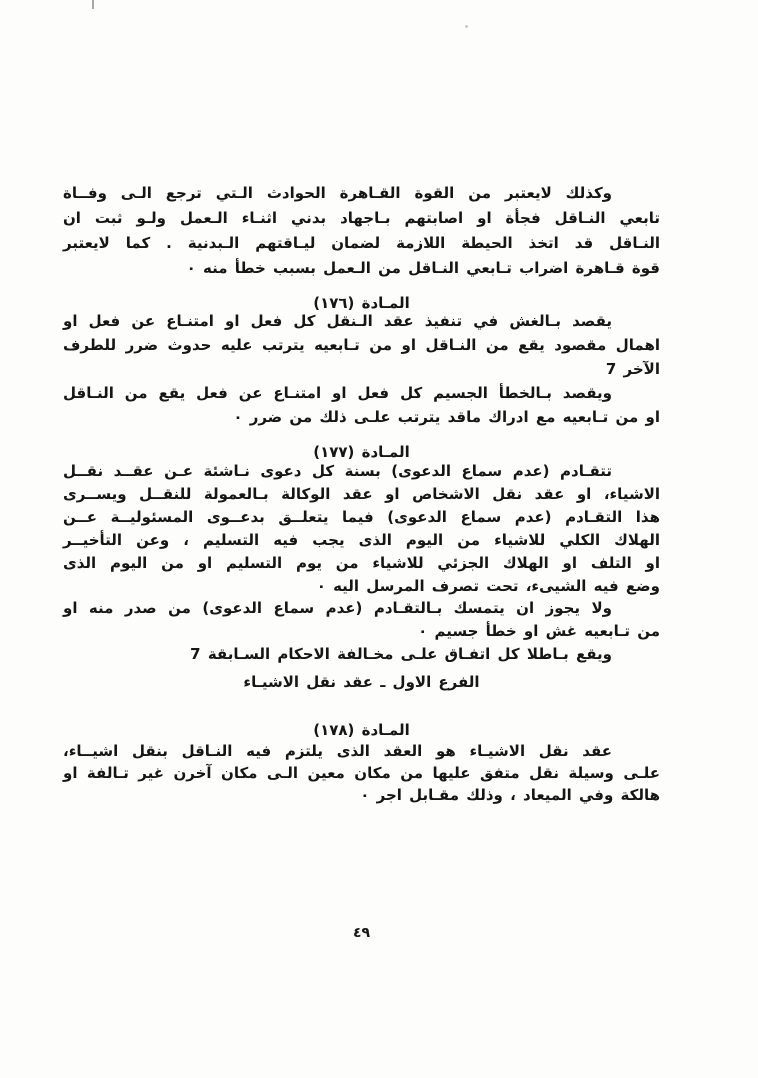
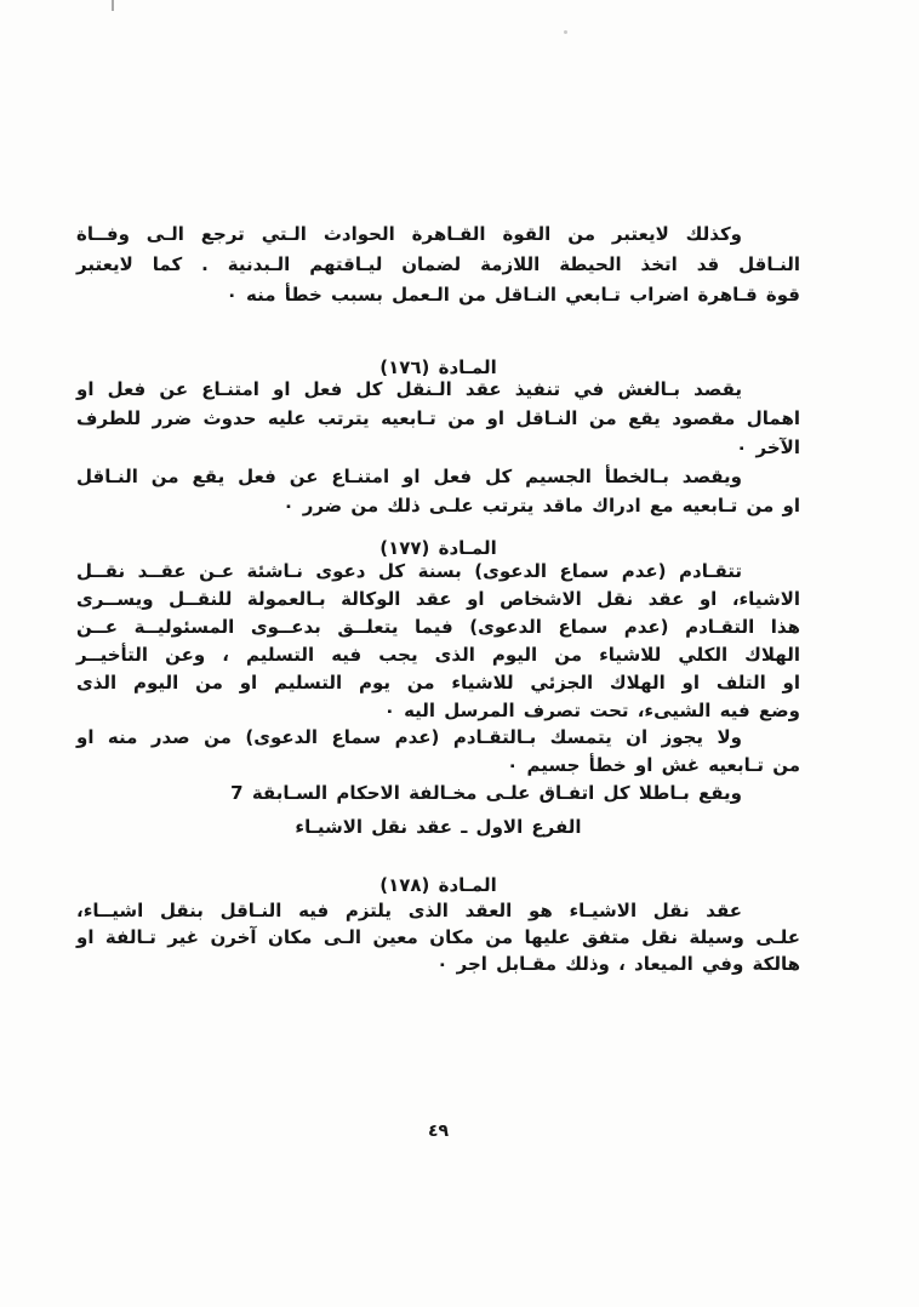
  وكذلك لايعتبر من القوة القـاهرة الحوادث الـتي ترجع الـى وفــاة
- تابعي النـاقل فجأة او اصابتهم بـاجهاد بدني اثنـاء الـعمل ولـو ثبت ان
  النـاقل قد اتخذ الحيطة اللازمة لضمان ليـاقتهم الـبدنية . كما لايعتبر
  قوة قـاهرة اضراب تـابعي النـاقل من الـعمل بسبب خطأ منه ٠
  المـادة (١٧٦)
  يقصد بـالغش في تنفيذ عقد الـنقل كل فعل او امتنـاع عن فعل او
  اهمال مقصود يقع من النـاقل او من تـابعيه يترتب عليه حدوث ضرر للطرف
- الآخر 7
+ الآخر ٠
  ويقصد بـالخطأ الجسيم كل فعل او امتنـاع عن فعل يقع من النـاقل
  او من تـابعيه مع ادراك ماقد يترتب علـى ذلك من ضرر ٠
  المـادة (١٧٧)
  تتقـادم (عدم سماع الدعوى) بسنة كل دعوى نـاشئة عـن عقــد نقــل
  الاشياء، او عقد نقل الاشخاص او عقد الوكالة بـالعمولة للنقــل ويســرى
  هذا التقـادم (عدم سماع الدعوى) فيما يتعلــق بدعــوى المسئوليــة عــن
  الهلاك الكلي للاشياء من اليوم الذى يجب فيه التسليم ، وعن التأخيــر
  او التلف او الهلاك الجزئي للاشياء من يوم التسليم او من اليوم الذى
  وضع فيه الشيىء، تحت تصرف المرسل اليه ٠
  ولا يجوز ان يتمسك بـالتقـادم (عدم سماع الدعوى) من صدر منه او
  من تـابعيه غش او خطأ جسيم ٠
  ويقع بـاطلا كل اتفـاق علـى مخـالفة الاحكام السـابقة 7
  الفرع الاول ـ عقد نقل الاشيـاء
  المـادة (١٧٨)
  عقد نقل الاشيـاء هو العقد الذى يلتزم فيه النـاقل بنقل اشيــاء،
  علـى وسيلة نقل متفق عليها من مكان معين الـى مكان آخرن غير تـالفة او
  هالكة وفي الميعاد ، وذلك مقـابل اجر ٠
  ٤٩
